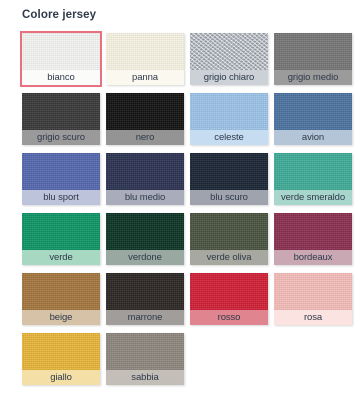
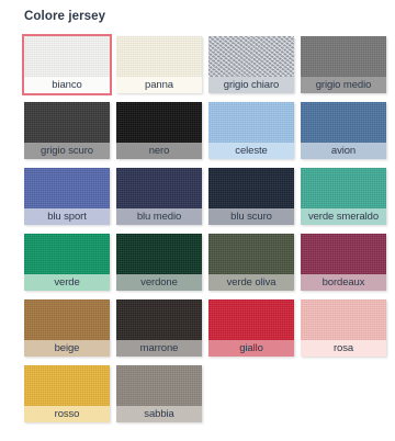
  Colore jersey
  bianco
  panna
  grigio chiaro
  grigio medio
  grigio scuro
  nero
  celeste
  avion
  blu sport
  blu medio
  blu scuro
  verde smeraldo
  verde
  verdone
  verde oliva
  bordeaux
  beige
  marrone
- rosso
+ giallo
  rosa
- giallo
+ rosso
  sabbia
